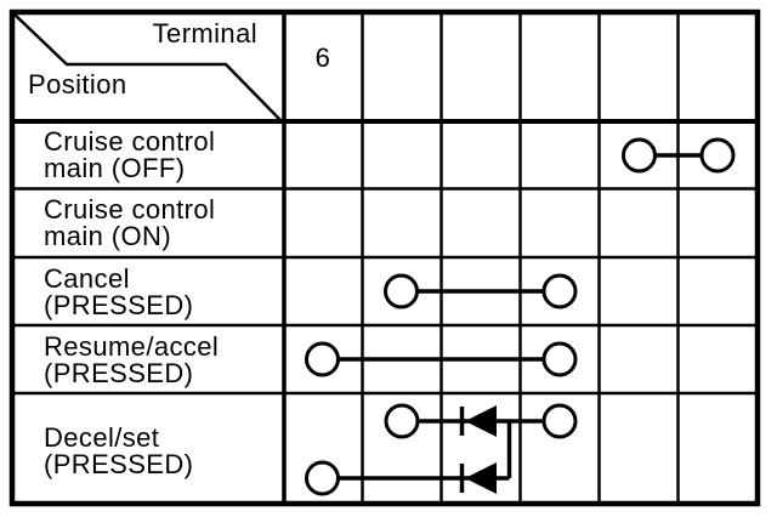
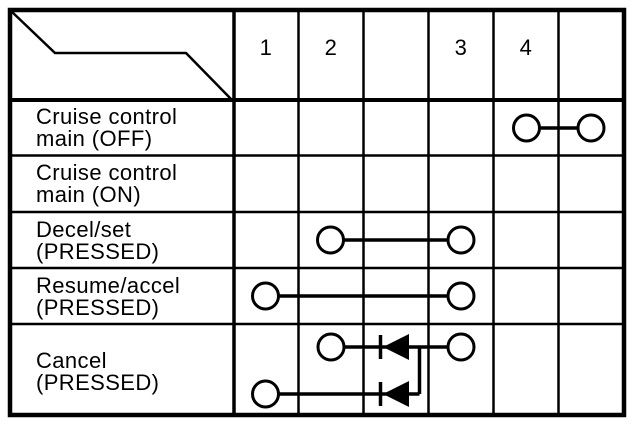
- Terminal
- Position
- 6
+ 1
+ 2
+ 3
+ 4
  Cruise control
  main (OFF)
  Cruise control
  main (ON)
- Cancel
+ Decel/set
  (PRESSED)
  Resume/accel
  (PRESSED)
- Decel/set
+ Cancel
  (PRESSED)
